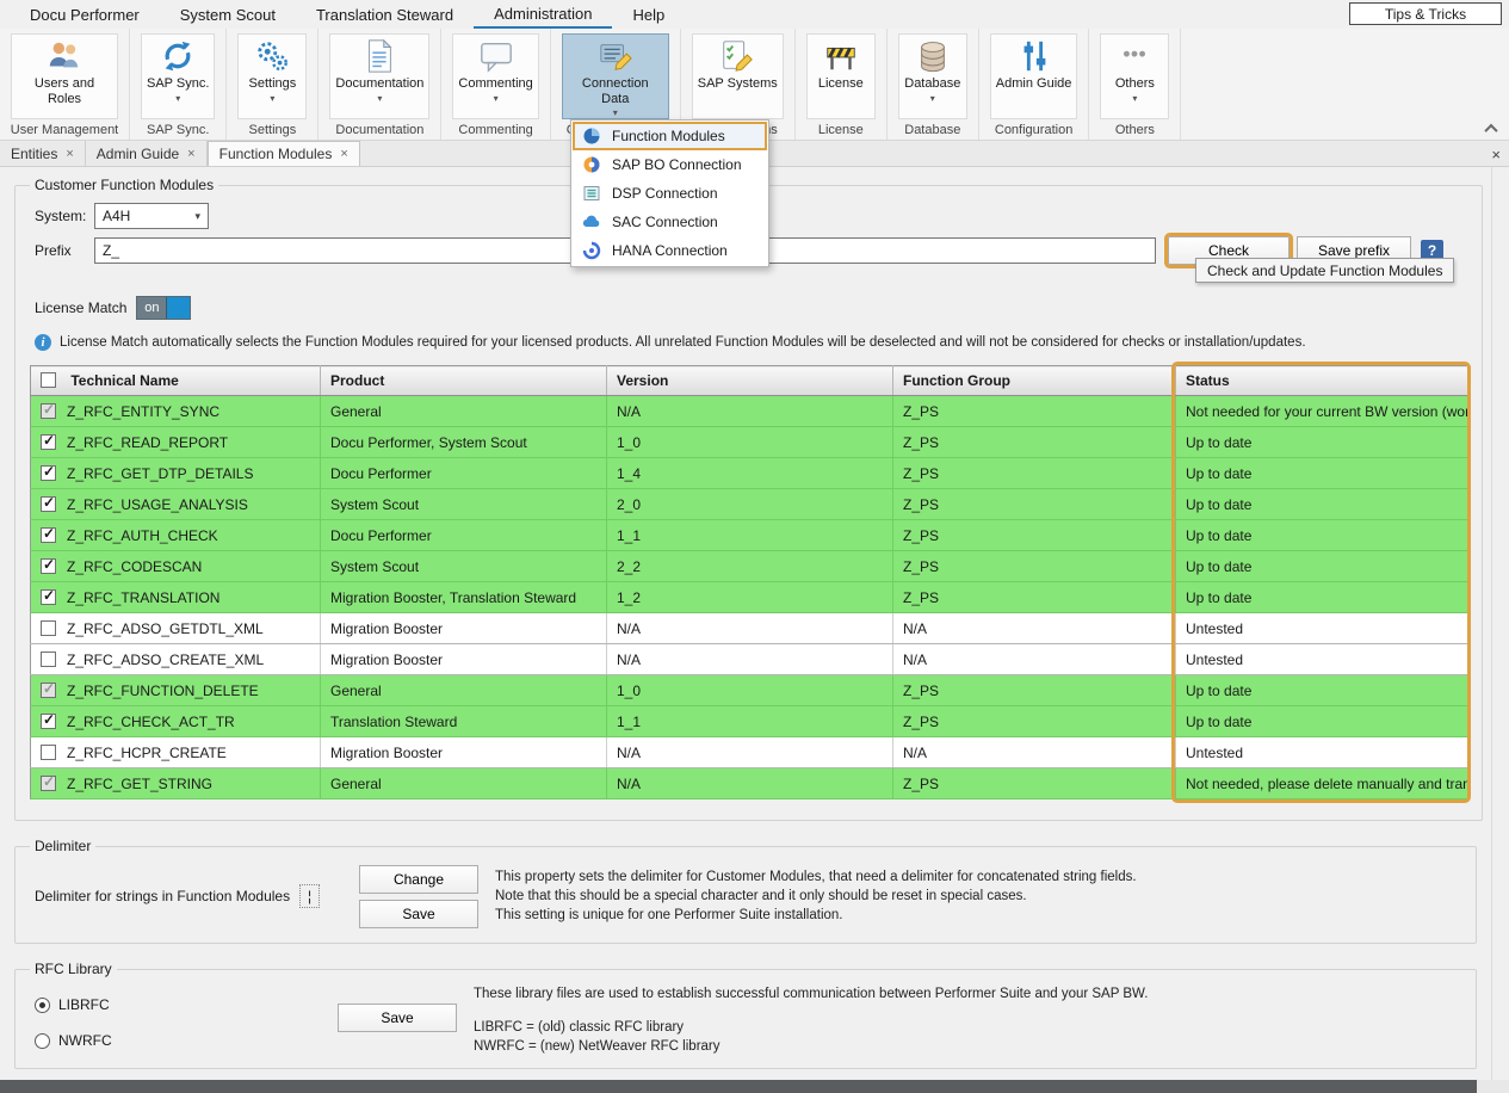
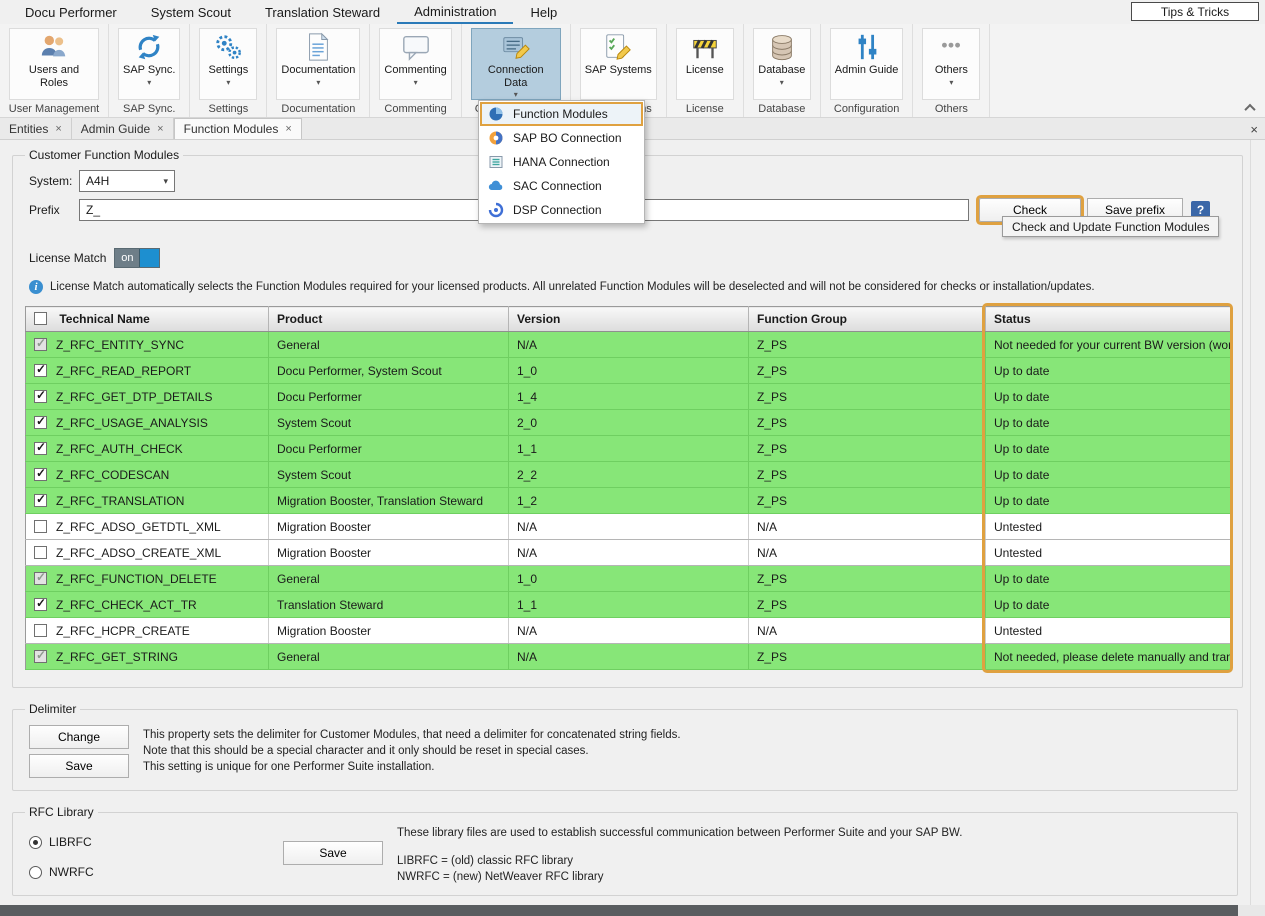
  Docu Performer
  System Scout
  Translation Steward
  Administration
  Help
  Tips & Tricks
  Users and Roles
  User Management
  SAP Sync.
  ▾
  SAP Sync.
  Settings
  ▾
  Settings
  Documentation
  ▾
  Documentation
  Commenting
  ▾
  Commenting
  Connection Data
  ▾
  SAP Systems
  License
  License
  Database
  ▾
  Database
  Admin Guide
  Configuration
  Others
  ▾
  Others
  Entities
  ×
  Admin Guide
  ×
  Function Modules
  ×
  ×
  Customer Function Modules
  System:
  A4H
  ▾
  Prefix
  Z_
  Check
  Save prefix
  ?
  License Match
  on
  i
  License Match automatically selects the Function Modules required for your licensed products. All unrelated Function Modules will be deselected and will not be considered for checks or installation/updates.
  Technical Name	Product	Version	Function Group	Status
  Z_RFC_ENTITY_SYNC	General	N/A	Z_PS	Not needed for your current BW version (wor
  Z_RFC_READ_REPORT	Docu Performer, System Scout	1_0	Z_PS	Up to date
  Z_RFC_GET_DTP_DETAILS	Docu Performer	1_4	Z_PS	Up to date
  Z_RFC_USAGE_ANALYSIS	System Scout	2_0	Z_PS	Up to date
  Z_RFC_AUTH_CHECK	Docu Performer	1_1	Z_PS	Up to date
  Z_RFC_CODESCAN	System Scout	2_2	Z_PS	Up to date
  Z_RFC_TRANSLATION	Migration Booster, Translation Steward	1_2	Z_PS	Up to date
  Z_RFC_ADSO_GETDTL_XML	Migration Booster	N/A	N/A	Untested
  Z_RFC_ADSO_CREATE_XML	Migration Booster	N/A	N/A	Untested
  Z_RFC_FUNCTION_DELETE	General	1_0	Z_PS	Up to date
  Z_RFC_CHECK_ACT_TR	Translation Steward	1_1	Z_PS	Up to date
  Z_RFC_HCPR_CREATE	Migration Booster	N/A	N/A	Untested
  Z_RFC_GET_STRING	General	N/A	Z_PS	Not needed, please delete manually and tran
  Delimiter
- Delimiter for strings in Function Modules
- ¦
  Change
  Save
  This property sets the delimiter for Customer Modules, that need a delimiter for concatenated string fields.
  Note that this should be a special character and it only should be reset in special cases.
  This setting is unique for one Performer Suite installation.
  RFC Library
  LIBRFC
  NWRFC
  Save
  These library files are used to establish successful communication between Performer Suite and your SAP BW.
  LIBRFC = (old) classic RFC library
  NWRFC = (new) NetWeaver RFC library
  Function Modules
  SAP BO Connection
- DSP Connection
+ HANA Connection
  SAC Connection
- HANA Connection
+ DSP Connection
  Check and Update Function Modules
